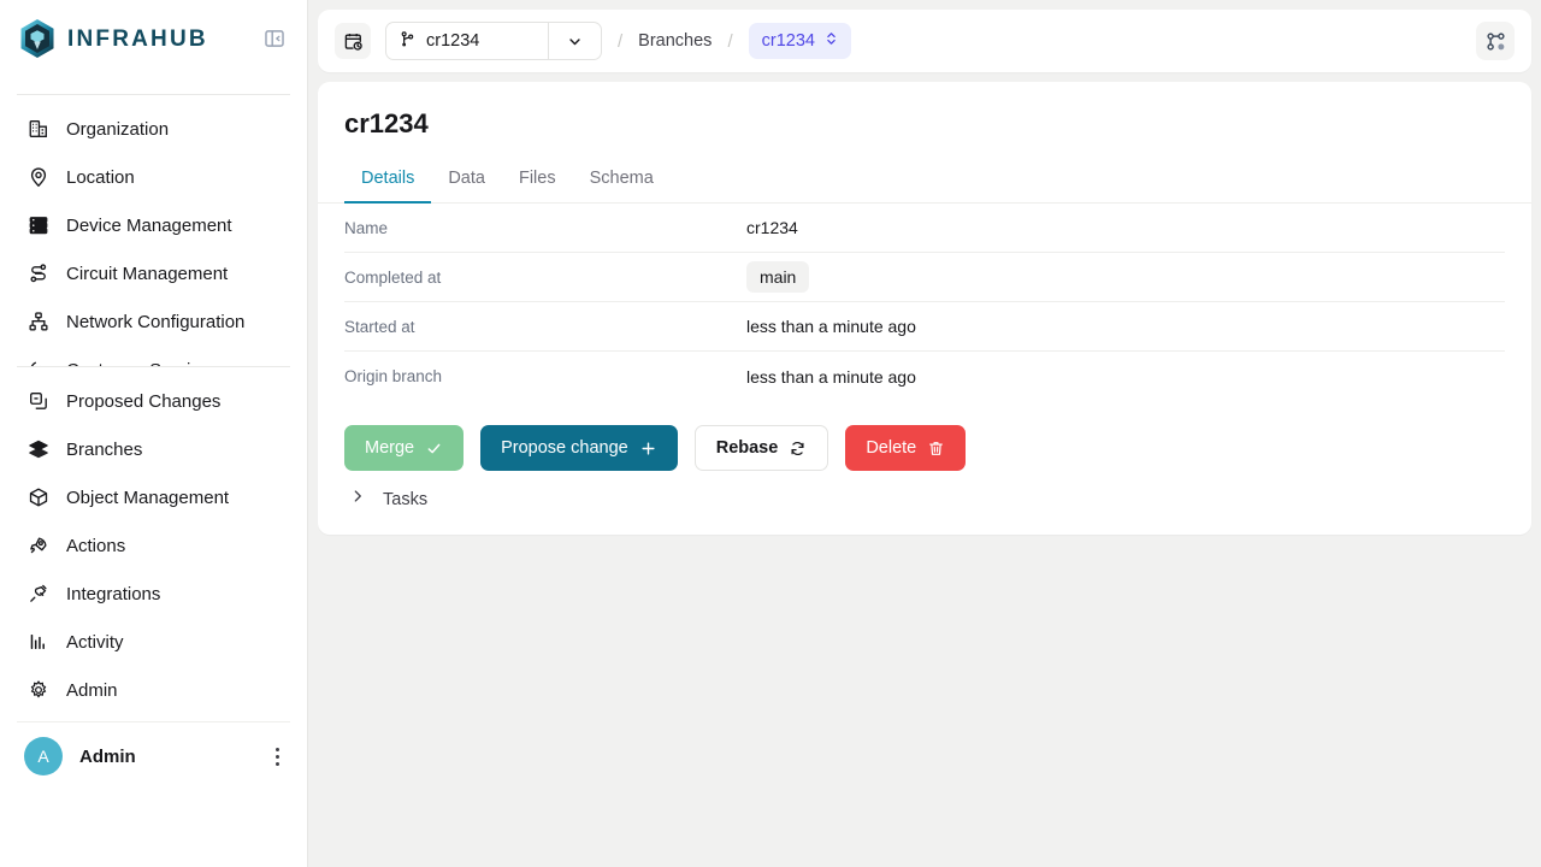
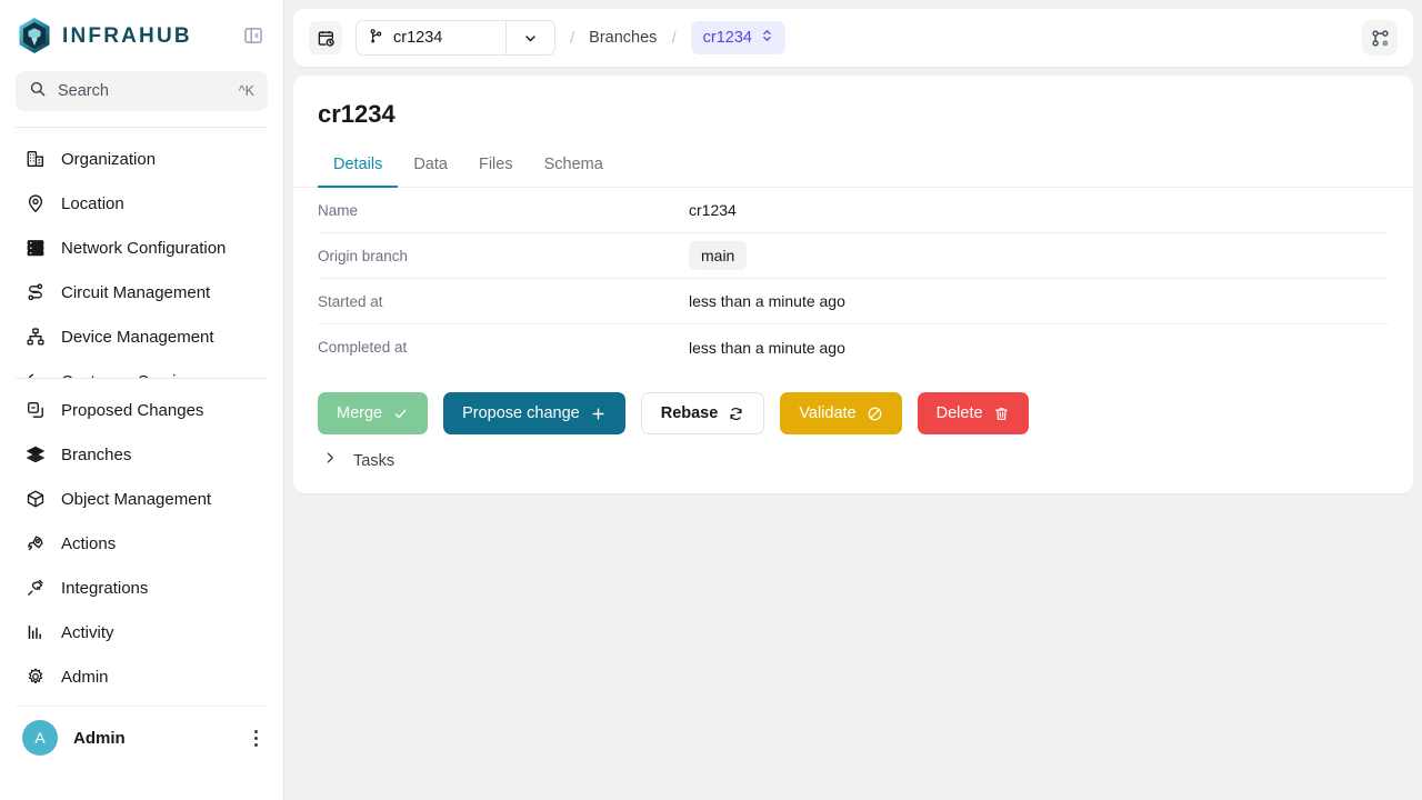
  INFRAHUB
+ Search
+ ^K
  Organization
  Location
- Device Management
+ Network Configuration
  Circuit Management
- Network Configuration
+ Device Management
  Proposed Changes
  Branches
  Object Management
  Actions
  Integrations
  Activity
  Admin
  A
  Admin
  cr1234
  /
  Branches
  /
  cr1234
  cr1234
  Details
  Data
  Files
  Schema
  Name
  cr1234
- Completed at
+ Origin branch
  main
  Started at
  less than a minute ago
- Origin branch
+ Completed at
  less than a minute ago
  Merge
  Propose change
  Rebase
+ Validate
  Delete
  Tasks
